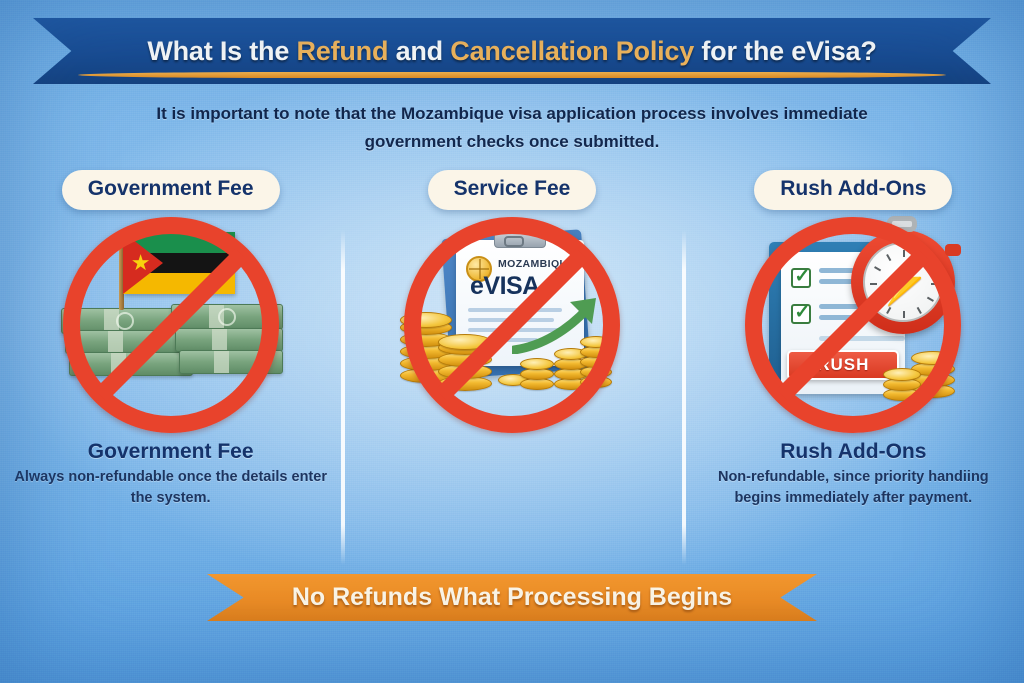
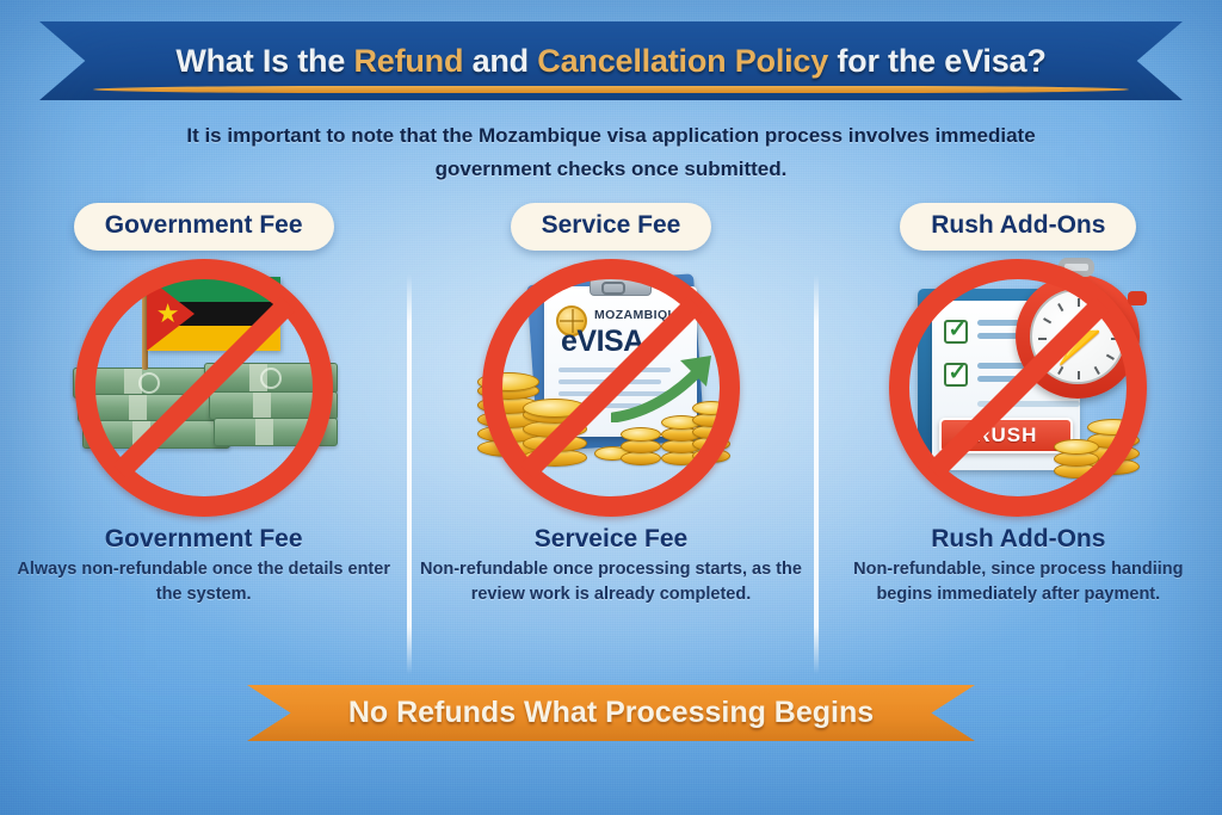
  What Is the Refund and Cancellation Policy for the eVisa?
  It is important to note that the Mozambique visa application process involves immediate government checks once submitted.
  Government Fee
  ★
  Government Fee
  Always non-refundable once the details enter the system.
  Service Fee
  MOZAMBIQ
  eVISA
+ Serveice Fee
+ Non-refundable once processing starts, as the review work is already completed.
  Rush Add-Ons
  USH
  Rush Add-Ons
- Non-refundable, since priority handiing begins immediately after payment.
+ Non-refundable, since process handiing begins immediately after payment.
  No Refunds What Processing Begins
